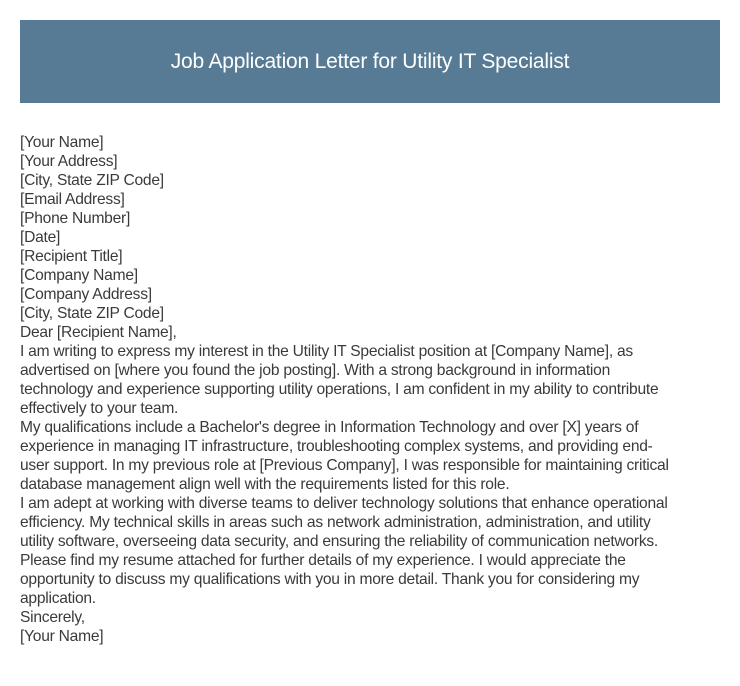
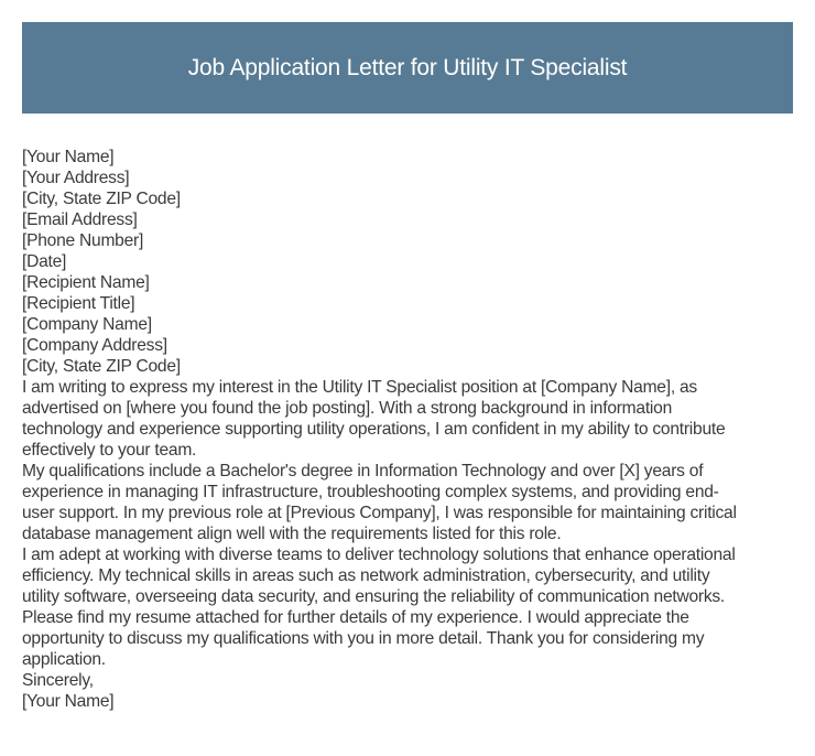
  Job Application Letter for Utility IT Specialist
  [Your Name]
  [Your Address]
  [City, State ZIP Code]
  [Email Address]
  [Phone Number]
  [Date]
+ [Recipient Name]
  [Recipient Title]
  [Company Name]
  [Company Address]
  [City, State ZIP Code]
- Dear [Recipient Name],
  I am writing to express my interest in the Utility IT Specialist position at [Company Name], as
  advertised on [where you found the job posting]. With a strong background in information
  technology and experience supporting utility operations, I am confident in my ability to contribute
  effectively to your team.
  My qualifications include a Bachelor's degree in Information Technology and over [X] years of
  experience in managing IT infrastructure, troubleshooting complex systems, and providing end-
  user support. In my previous role at [Previous Company], I was responsible for maintaining critical
  database management align well with the requirements listed for this role.
  I am adept at working with diverse teams to deliver technology solutions that enhance operational
- efficiency. My technical skills in areas such as network administration, administration, and utility
+ efficiency. My technical skills in areas such as network administration, cybersecurity, and utility
  utility software, overseeing data security, and ensuring the reliability of communication networks.
  Please find my resume attached for further details of my experience. I would appreciate the
  opportunity to discuss my qualifications with you in more detail. Thank you for considering my
  application.
  Sincerely,
  [Your Name]
